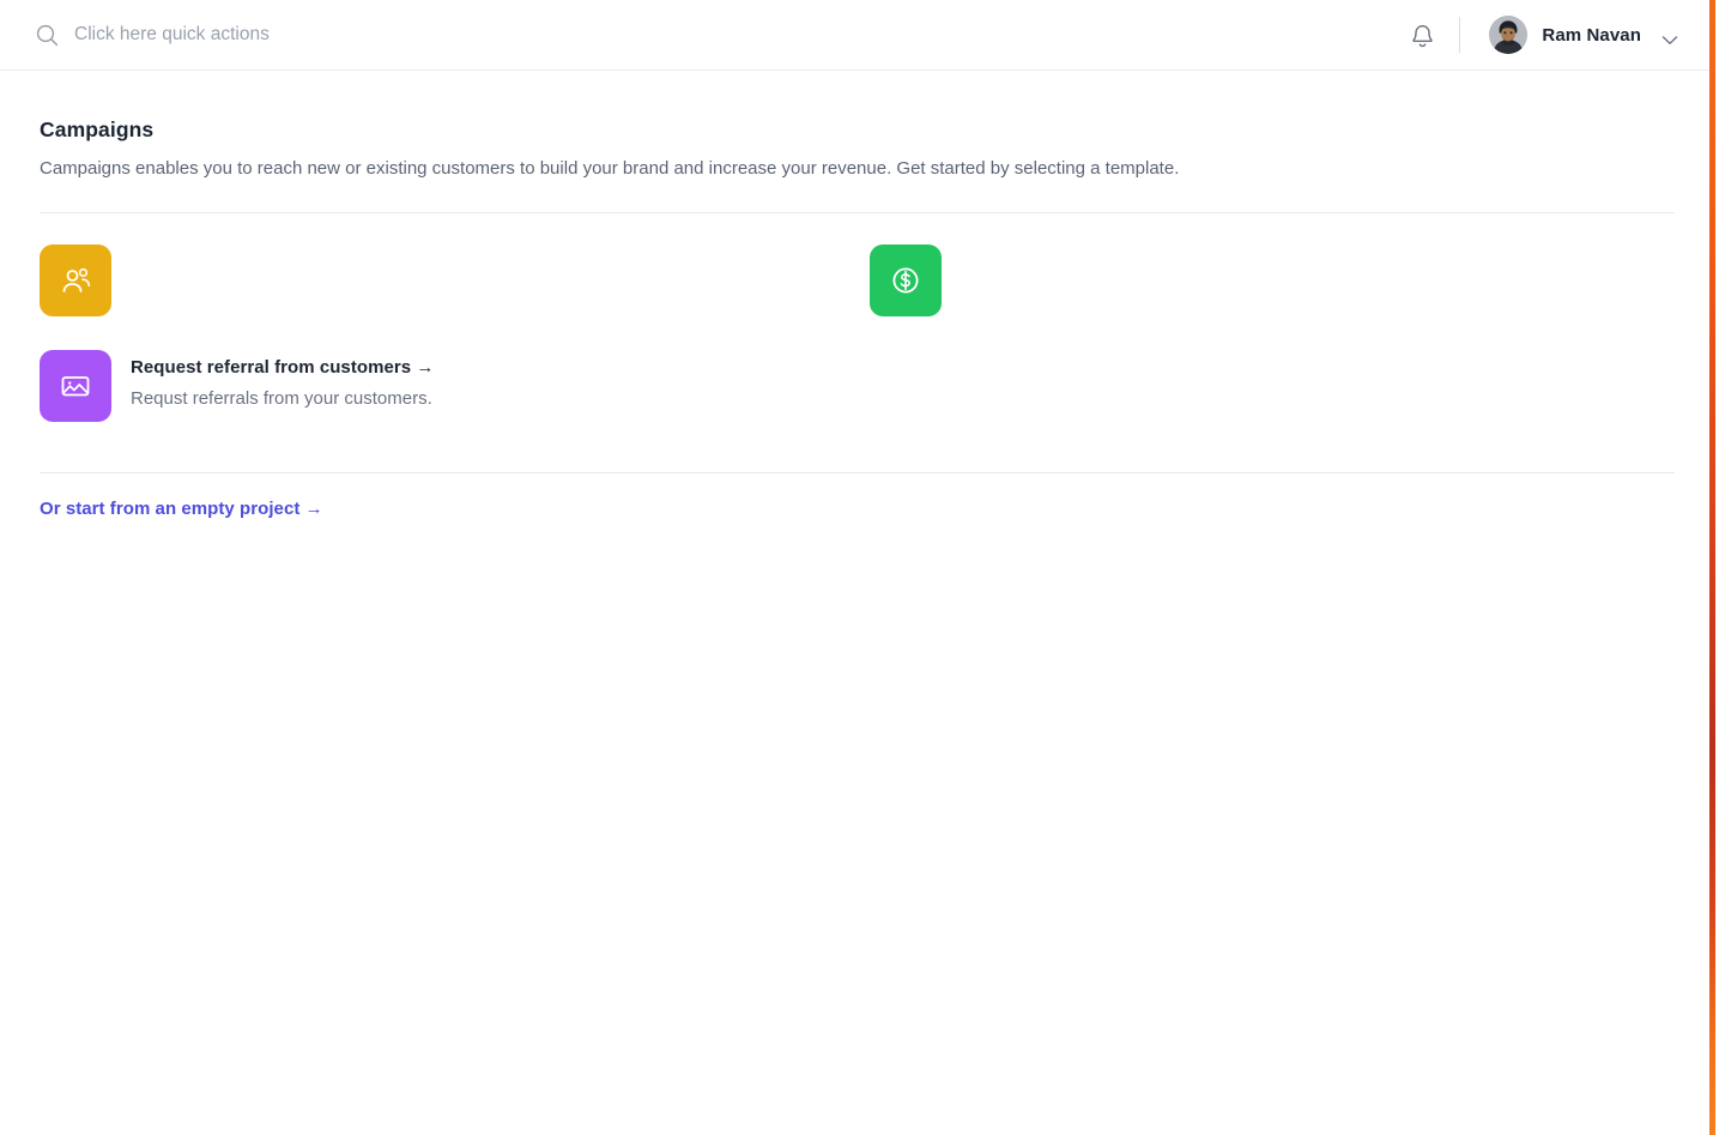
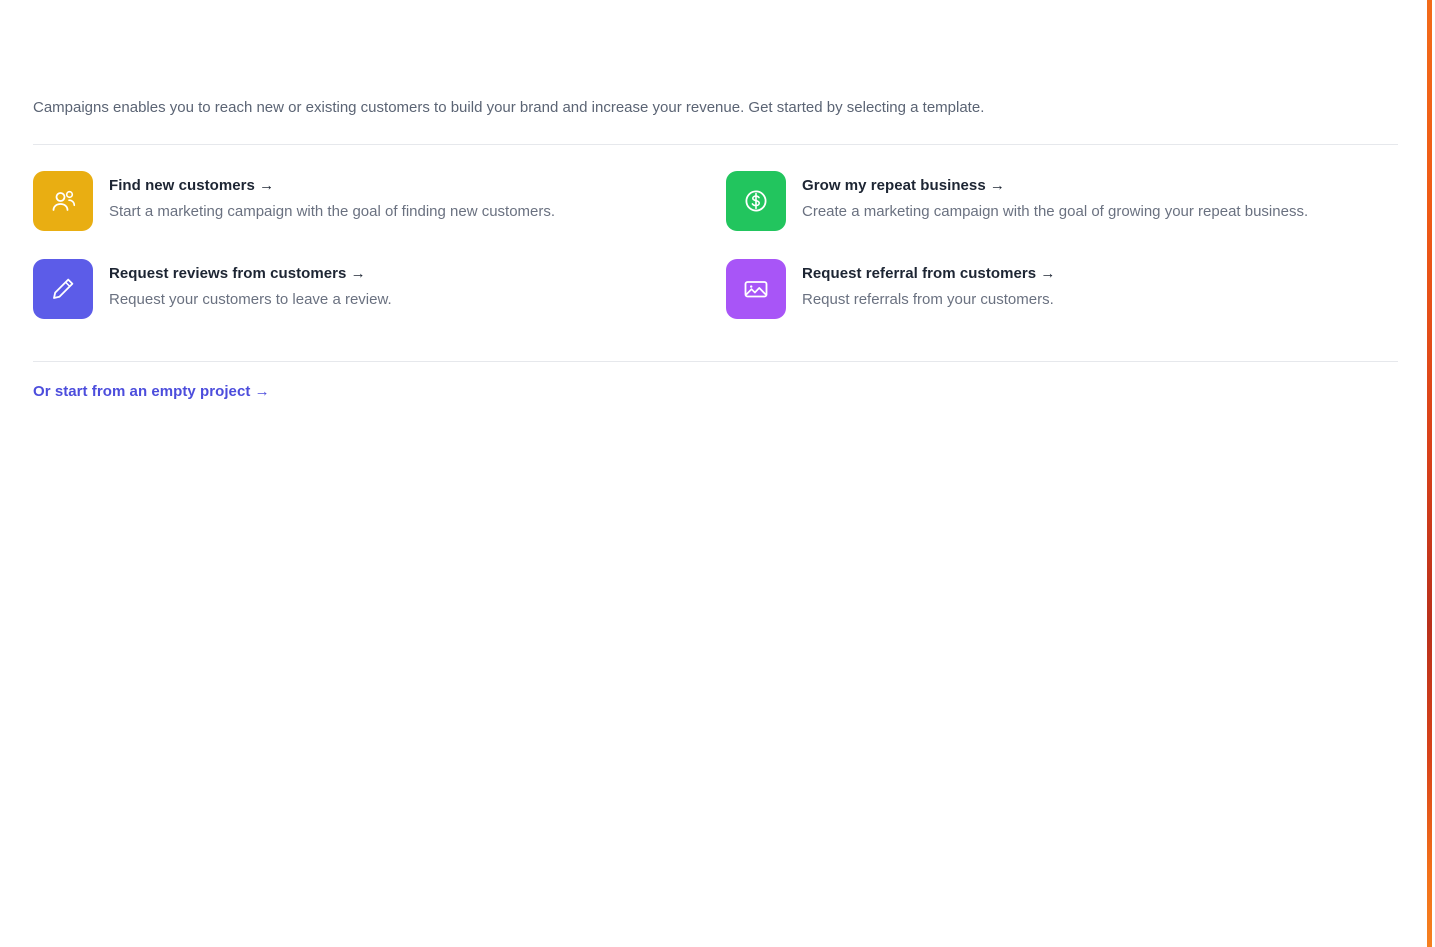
- Click here quick actions
- Ram Navan
- Campaigns
  Campaigns enables you to reach new or existing customers to build your brand and increase your revenue. Get started by selecting a template.
+ Find new customers →
+ Start a marketing campaign with the goal of finding new customers.
+ Grow my repeat business →
+ Create a marketing campaign with the goal of growing your repeat business.
+ Request reviews from customers →
+ Request your customers to leave a review.
  Request referral from customers →
  Requst referrals from your customers.
  Or start from an empty project →
